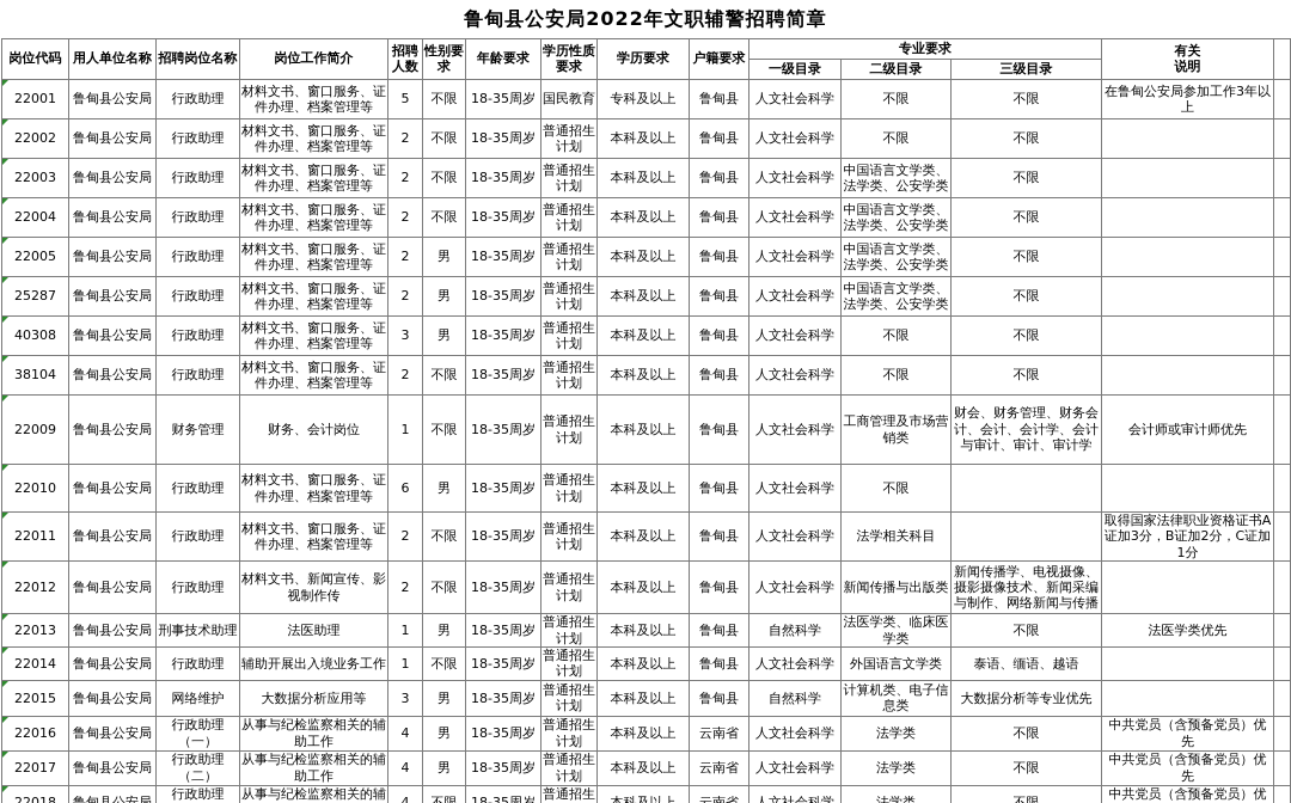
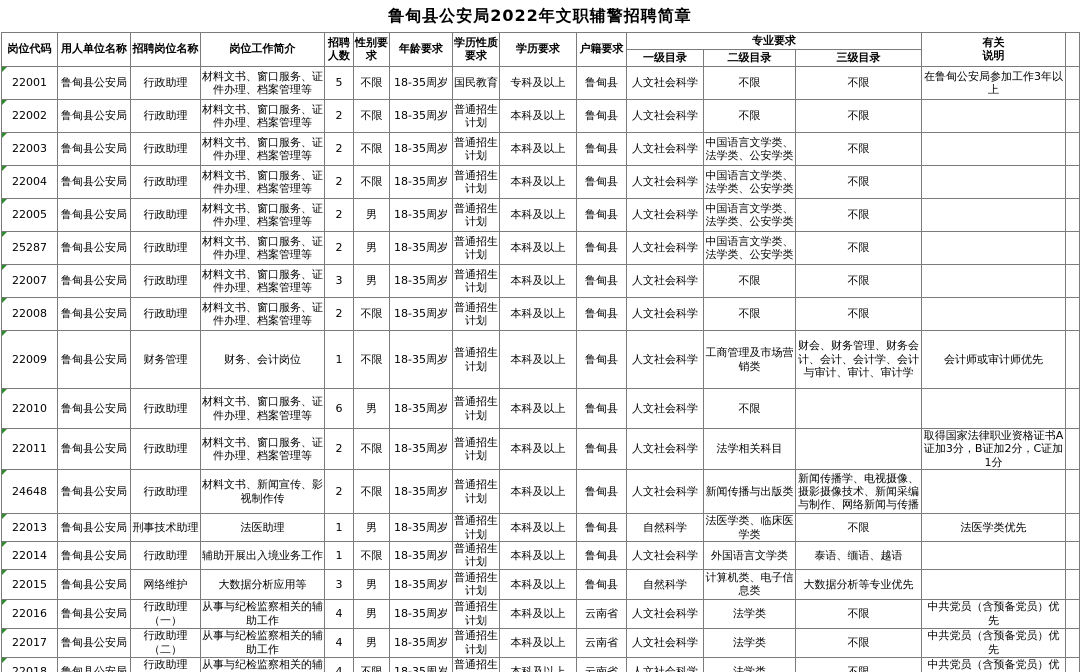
  鲁甸县公安局2022年文职辅警招聘简章
  岗位代码	用人单位名称	招聘岗位名称	岗位工作简介	招聘人数	性别要求	年龄要求	学历性质要求	学历要求	户籍要求	专业要求	有关 说明
  一级目录	二级目录	三级目录
  22001	鲁甸县公安局	行政助理	材料文书、窗口服务、证件办理、档案管理等	5	不限	18-35周岁	国民教育	专科及以上	鲁甸县	人文社会科学	不限	不限	在鲁甸公安局参加工作3年以上
  22002	鲁甸县公安局	行政助理	材料文书、窗口服务、证件办理、档案管理等	2	不限	18-35周岁	普通招生计划	本科及以上	鲁甸县	人文社会科学	不限	不限
  22003	鲁甸县公安局	行政助理	材料文书、窗口服务、证件办理、档案管理等	2	不限	18-35周岁	普通招生计划	本科及以上	鲁甸县	人文社会科学	中国语言文学类、法学类、公安学类	不限
  22004	鲁甸县公安局	行政助理	材料文书、窗口服务、证件办理、档案管理等	2	不限	18-35周岁	普通招生计划	本科及以上	鲁甸县	人文社会科学	中国语言文学类、法学类、公安学类	不限
  22005	鲁甸县公安局	行政助理	材料文书、窗口服务、证件办理、档案管理等	2	男	18-35周岁	普通招生计划	本科及以上	鲁甸县	人文社会科学	中国语言文学类、法学类、公安学类	不限
  25287	鲁甸县公安局	行政助理	材料文书、窗口服务、证件办理、档案管理等	2	男	18-35周岁	普通招生计划	本科及以上	鲁甸县	人文社会科学	中国语言文学类、法学类、公安学类	不限
- 40308	鲁甸县公安局	行政助理	材料文书、窗口服务、证件办理、档案管理等	3	男	18-35周岁	普通招生计划	本科及以上	鲁甸县	人文社会科学	不限	不限
+ 22007	鲁甸县公安局	行政助理	材料文书、窗口服务、证件办理、档案管理等	3	男	18-35周岁	普通招生计划	本科及以上	鲁甸县	人文社会科学	不限	不限
- 38104	鲁甸县公安局	行政助理	材料文书、窗口服务、证件办理、档案管理等	2	不限	18-35周岁	普通招生计划	本科及以上	鲁甸县	人文社会科学	不限	不限
+ 22008	鲁甸县公安局	行政助理	材料文书、窗口服务、证件办理、档案管理等	2	不限	18-35周岁	普通招生计划	本科及以上	鲁甸县	人文社会科学	不限	不限
  22009	鲁甸县公安局	财务管理	财务、会计岗位	1	不限	18-35周岁	普通招生计划	本科及以上	鲁甸县	人文社会科学	工商管理及市场营销类	财会、财务管理、财务会计、会计、会计学、会计与审计、审计、审计学	会计师或审计师优先
  22010	鲁甸县公安局	行政助理	材料文书、窗口服务、证件办理、档案管理等	6	男	18-35周岁	普通招生计划	本科及以上	鲁甸县	人文社会科学	不限
  22011	鲁甸县公安局	行政助理	材料文书、窗口服务、证件办理、档案管理等	2	不限	18-35周岁	普通招生计划	本科及以上	鲁甸县	人文社会科学	法学相关科目		取得国家法律职业资格证书A证加3分，B证加2分，C证加1分
- 22012	鲁甸县公安局	行政助理	材料文书、新闻宣传、影视制作传	2	不限	18-35周岁	普通招生计划	本科及以上	鲁甸县	人文社会科学	新闻传播与出版类	新闻传播学、电视摄像、摄影摄像技术、新闻采编与制作、网络新闻与传播
+ 24648	鲁甸县公安局	行政助理	材料文书、新闻宣传、影视制作传	2	不限	18-35周岁	普通招生计划	本科及以上	鲁甸县	人文社会科学	新闻传播与出版类	新闻传播学、电视摄像、摄影摄像技术、新闻采编与制作、网络新闻与传播
  22013	鲁甸县公安局	刑事技术助理	法医助理	1	男	18-35周岁	普通招生计划	本科及以上	鲁甸县	自然科学	法医学类、临床医学类	不限	法医学类优先
  22014	鲁甸县公安局	行政助理	辅助开展出入境业务工作	1	不限	18-35周岁	普通招生计划	本科及以上	鲁甸县	人文社会科学	外国语言文学类	泰语、缅语、越语
  22015	鲁甸县公安局	网络维护	大数据分析应用等	3	男	18-35周岁	普通招生计划	本科及以上	鲁甸县	自然科学	计算机类、电子信息类	大数据分析等专业优先
  22016	鲁甸县公安局	行政助理 （一）	从事与纪检监察相关的辅助工作	4	男	18-35周岁	普通招生计划	本科及以上	云南省	人文社会科学	法学类	不限	中共党员（含预备党员）优先
  22017	鲁甸县公安局	行政助理 （二）	从事与纪检监察相关的辅助工作	4	男	18-35周岁	普通招生计划	本科及以上	云南省	人文社会科学	法学类	不限	中共党员（含预备党员）优先
  22018	鲁甸县公安局	行政助理	从事与纪检监察相关的辅	4	不限	18-35周岁	普通招生	本科及以上	云南省	人文社会科学	法学类	不限	中共党员（含预备党员）优
